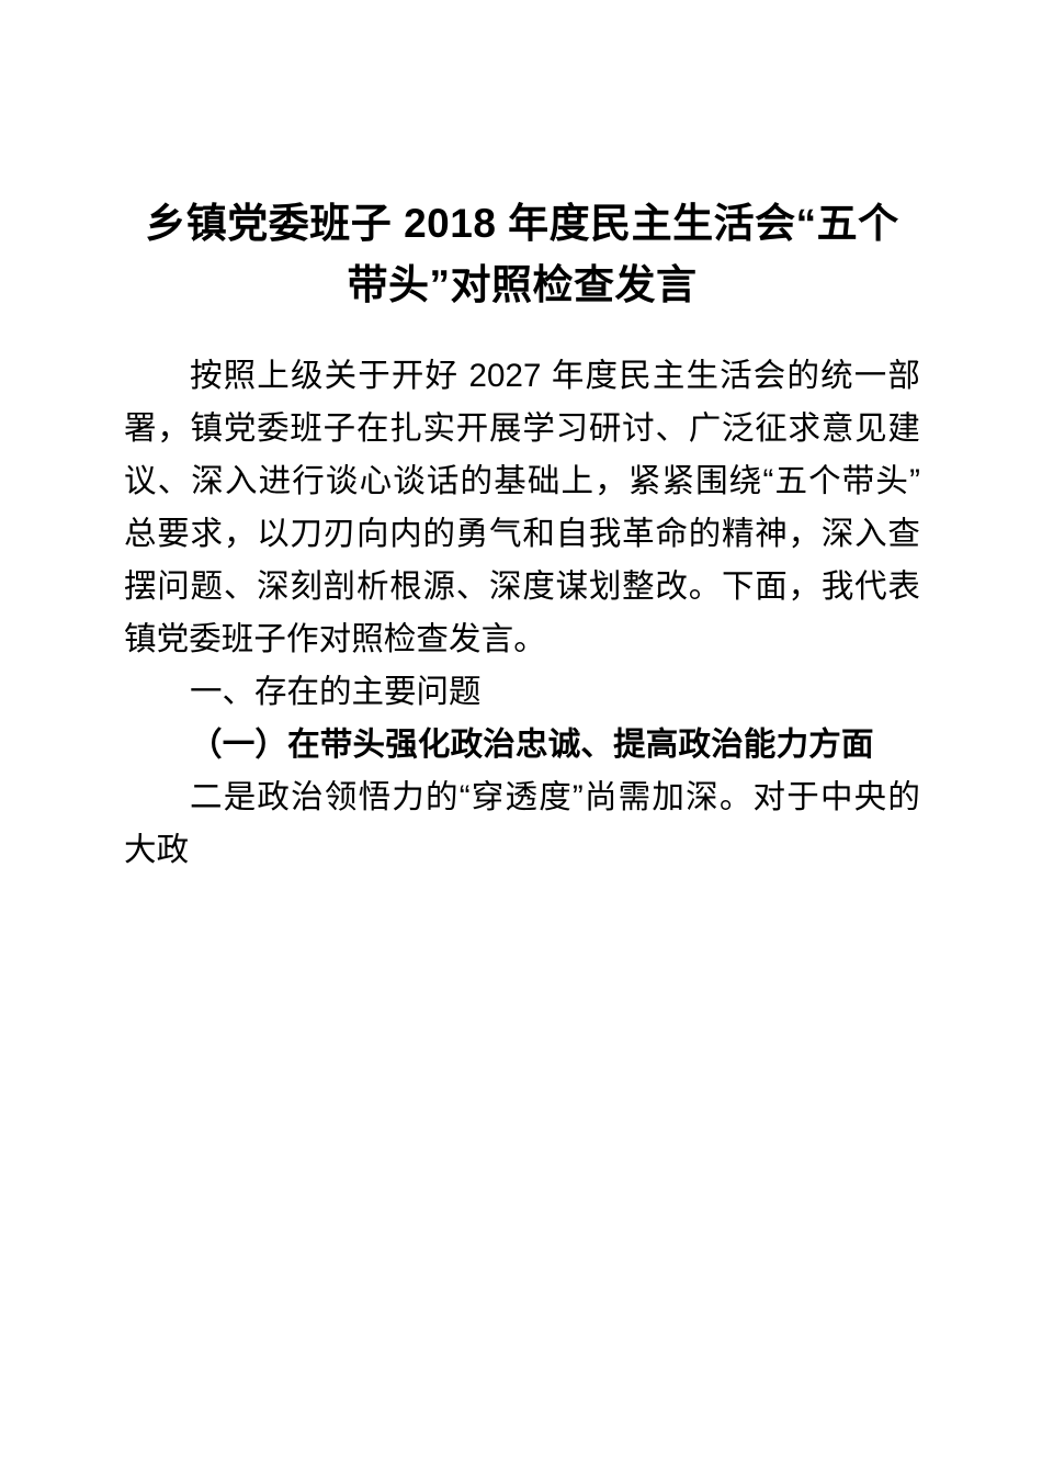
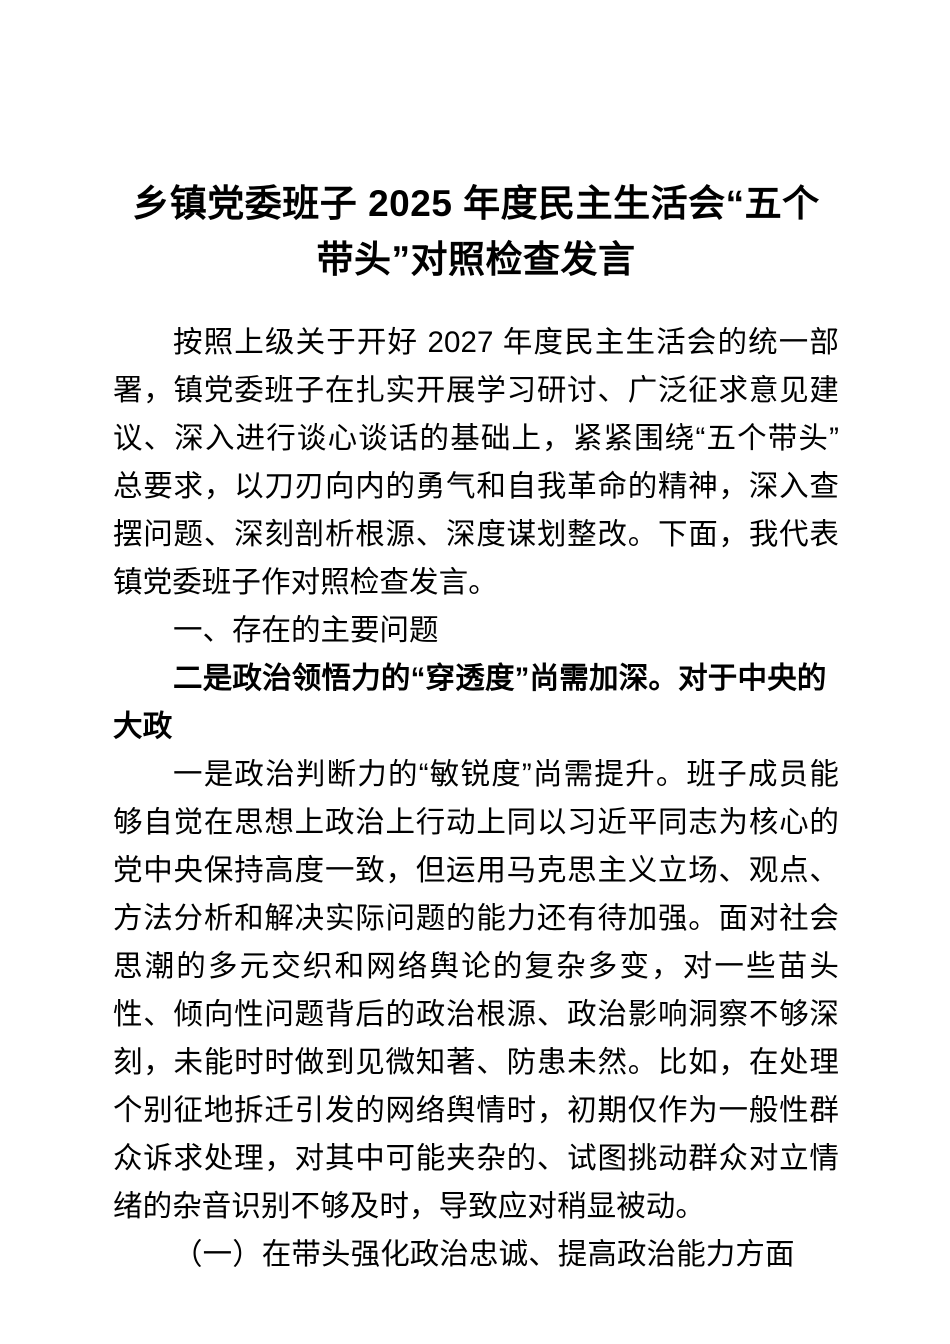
- 乡镇党委班子 2018 年度民主生活会“五个带头”对照检查发言
+ 乡镇党委班子 2025 年度民主生活会“五个带头”对照检查发言
  按照上级关于开好 2027 年度民主生活会的统一部署，镇党委班子在扎实开展学习研讨、广泛征求意见建议、深入进行谈心谈话的基础上，紧紧围绕“五个带头”总要求，以刀刃向内的勇气和自我革命的精神，深入查摆问题、深刻剖析根源、深度谋划整改。下面，我代表镇党委班子作对照检查发言。
  一、存在的主要问题
- （一）在带头强化政治忠诚、提高政治能力方面
+ 二是政治领悟力的“穿透度”尚需加深。对于中央的大政
+ 一是政治判断力的“敏锐度”尚需提升。班子成员能够自觉在思想上政治上行动上同以习近平同志为核心的党中央保持高度一致，但运用马克思主义立场、观点、方法分析和解决实际问题的能力还有待加强。面对社会思潮的多元交织和网络舆论的复杂多变，对一些苗头性、倾向性问题背后的政治根源、政治影响洞察不够深刻，未能时时做到见微知著、防患未然。比如，在处理个别征地拆迁引发的网络舆情时，初期仅作为一般性群众诉求处理，对其中可能夹杂的、试图挑动群众对立情绪的杂音识别不够及时，导致应对稍显被动。
- 二是政治领悟力的“穿透度”尚需加深。对于中央的大政
+ （一）在带头强化政治忠诚、提高政治能力方面
